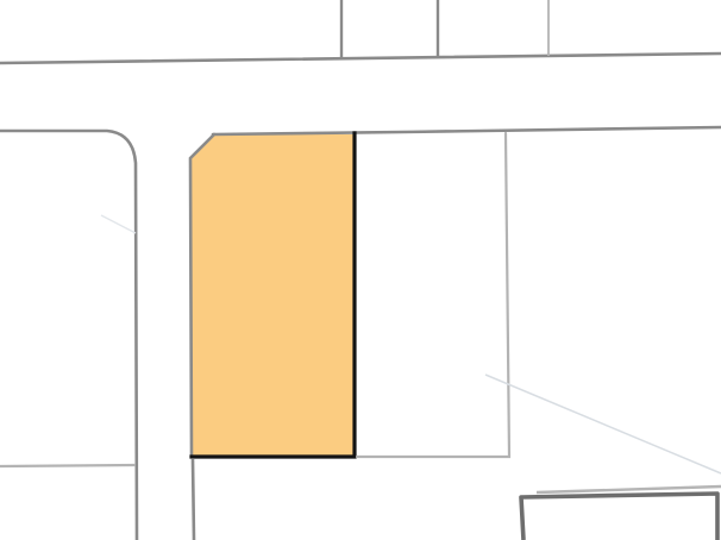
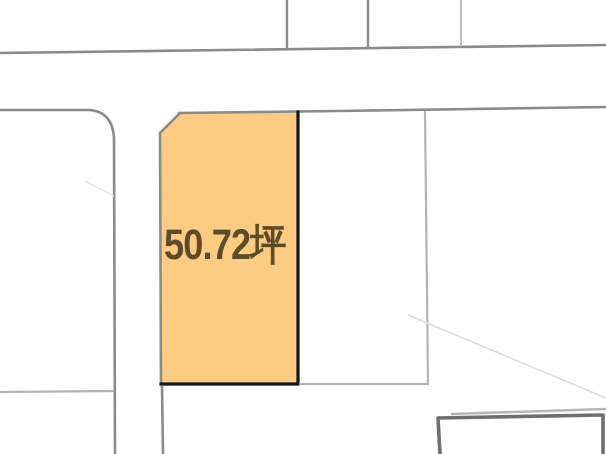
+ 50.72坪
